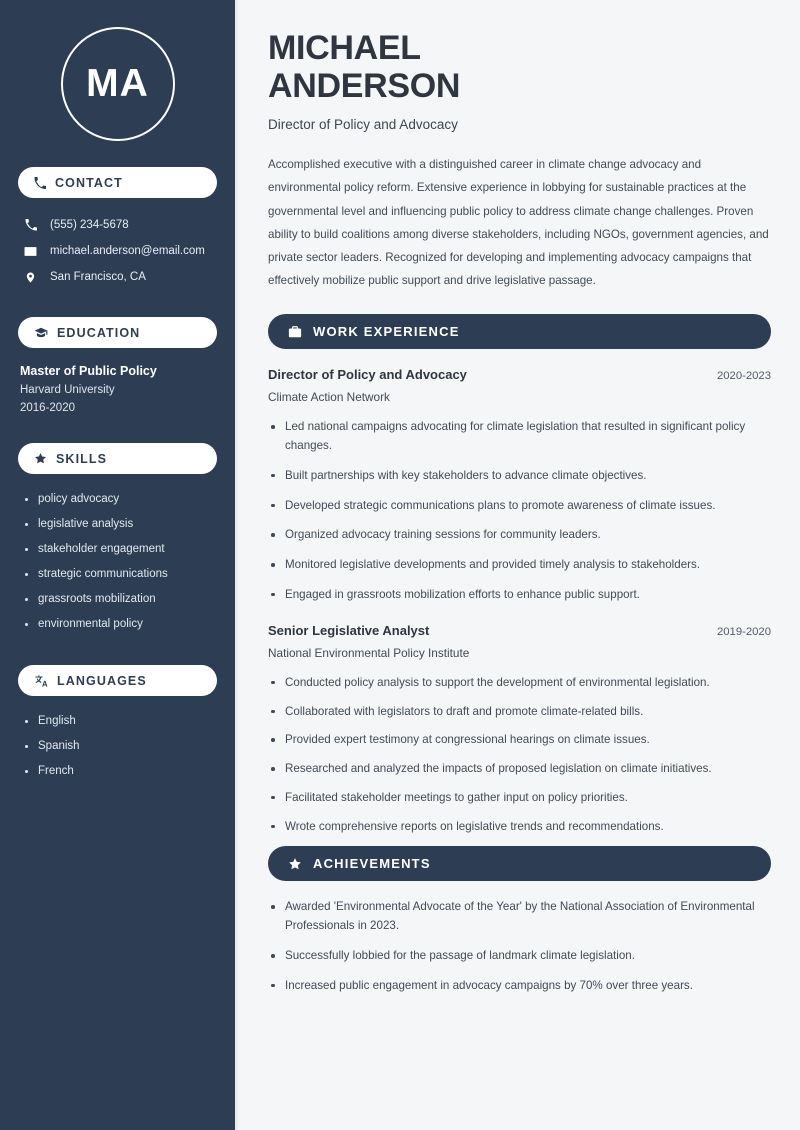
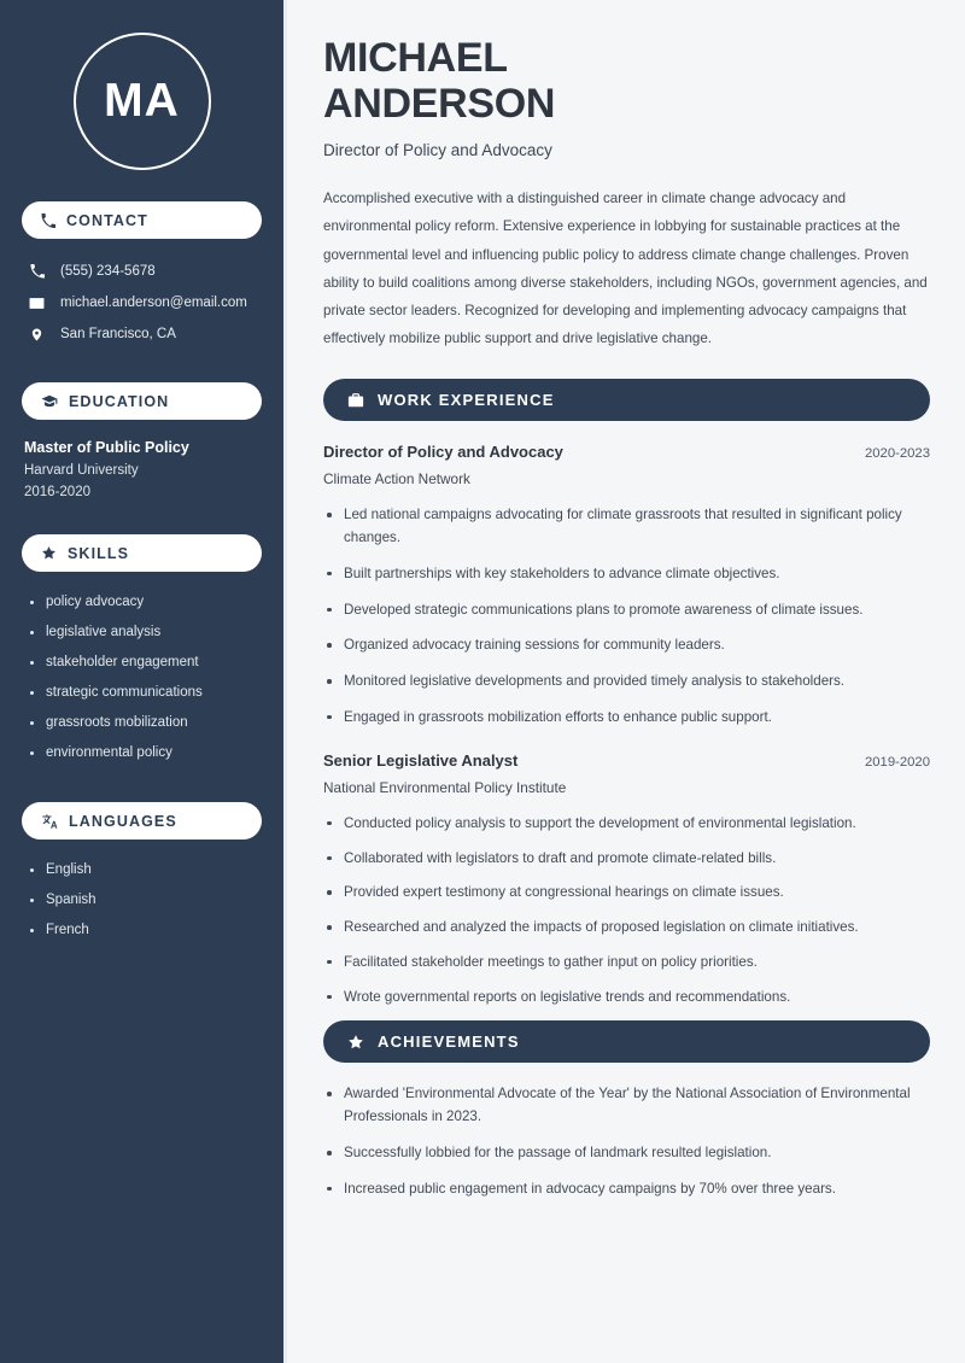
  MA
  CONTACT
  (555) 234-5678
  michael.anderson@email.com
  San Francisco, CA
  EDUCATION
  Master of Public Policy
  Harvard University
  2016-2020
  SKILLS
  policy advocacy
  legislative analysis
  stakeholder engagement
  strategic communications
  grassroots mobilization
  environmental policy
  LANGUAGES
  English
  Spanish
  French
  MICHAEL
  ANDERSON
  Director of Policy and Advocacy
- Accomplished executive with a distinguished career in climate change advocacy and environmental policy reform. Extensive experience in lobbying for sustainable practices at the governmental level and influencing public policy to address climate change challenges. Proven ability to build coalitions among diverse stakeholders, including NGOs, government agencies, and private sector leaders. Recognized for developing and implementing advocacy campaigns that effectively mobilize public support and drive legislative passage.
+ Accomplished executive with a distinguished career in climate change advocacy and environmental policy reform. Extensive experience in lobbying for sustainable practices at the governmental level and influencing public policy to address climate change challenges. Proven ability to build coalitions among diverse stakeholders, including NGOs, government agencies, and private sector leaders. Recognized for developing and implementing advocacy campaigns that effectively mobilize public support and drive legislative change.
  WORK EXPERIENCE
  Director of Policy and Advocacy
  2020-2023
  Climate Action Network
- Led national campaigns advocating for climate legislation that resulted in significant policy changes.
+ Led national campaigns advocating for climate grassroots that resulted in significant policy changes.
  Built partnerships with key stakeholders to advance climate objectives.
  Developed strategic communications plans to promote awareness of climate issues.
  Organized advocacy training sessions for community leaders.
  Monitored legislative developments and provided timely analysis to stakeholders.
  Engaged in grassroots mobilization efforts to enhance public support.
  Senior Legislative Analyst
  2019-2020
  National Environmental Policy Institute
  Conducted policy analysis to support the development of environmental legislation.
  Collaborated with legislators to draft and promote climate-related bills.
  Provided expert testimony at congressional hearings on climate issues.
  Researched and analyzed the impacts of proposed legislation on climate initiatives.
  Facilitated stakeholder meetings to gather input on policy priorities.
- Wrote comprehensive reports on legislative trends and recommendations.
+ Wrote governmental reports on legislative trends and recommendations.
  ACHIEVEMENTS
  Awarded 'Environmental Advocate of the Year' by the National Association of Environmental Professionals in 2023.
- Successfully lobbied for the passage of landmark climate legislation.
+ Successfully lobbied for the passage of landmark resulted legislation.
  Increased public engagement in advocacy campaigns by 70% over three years.
